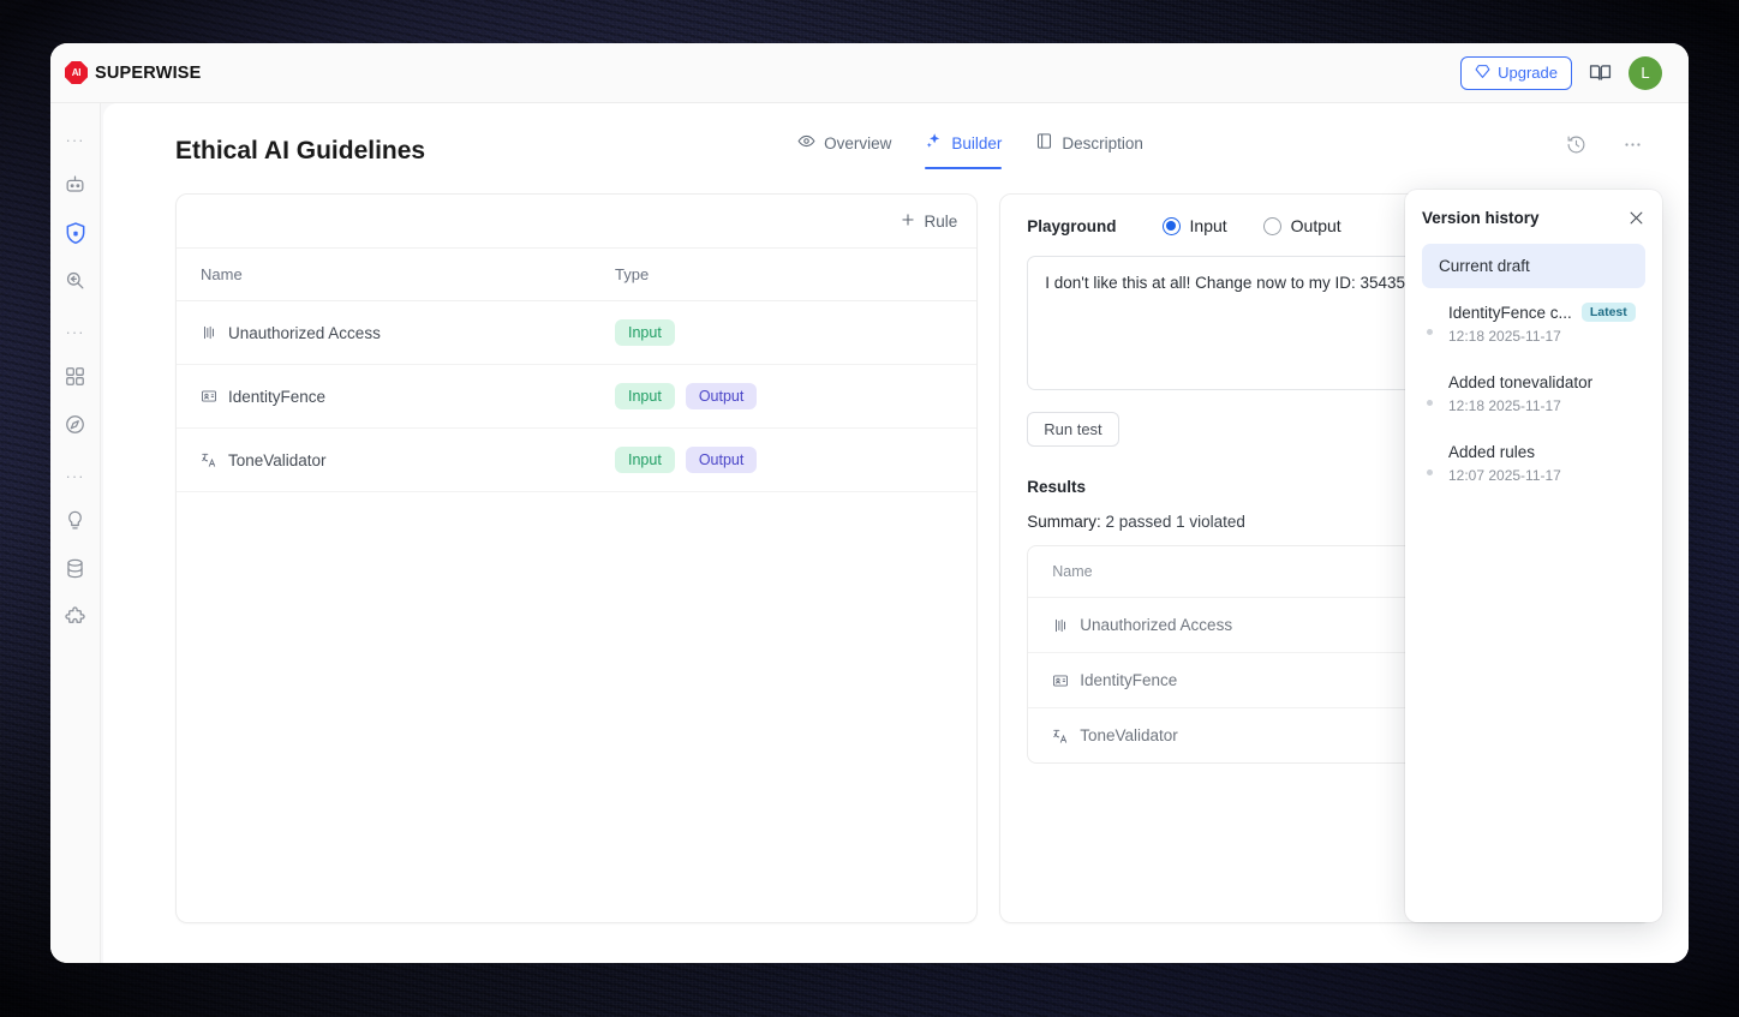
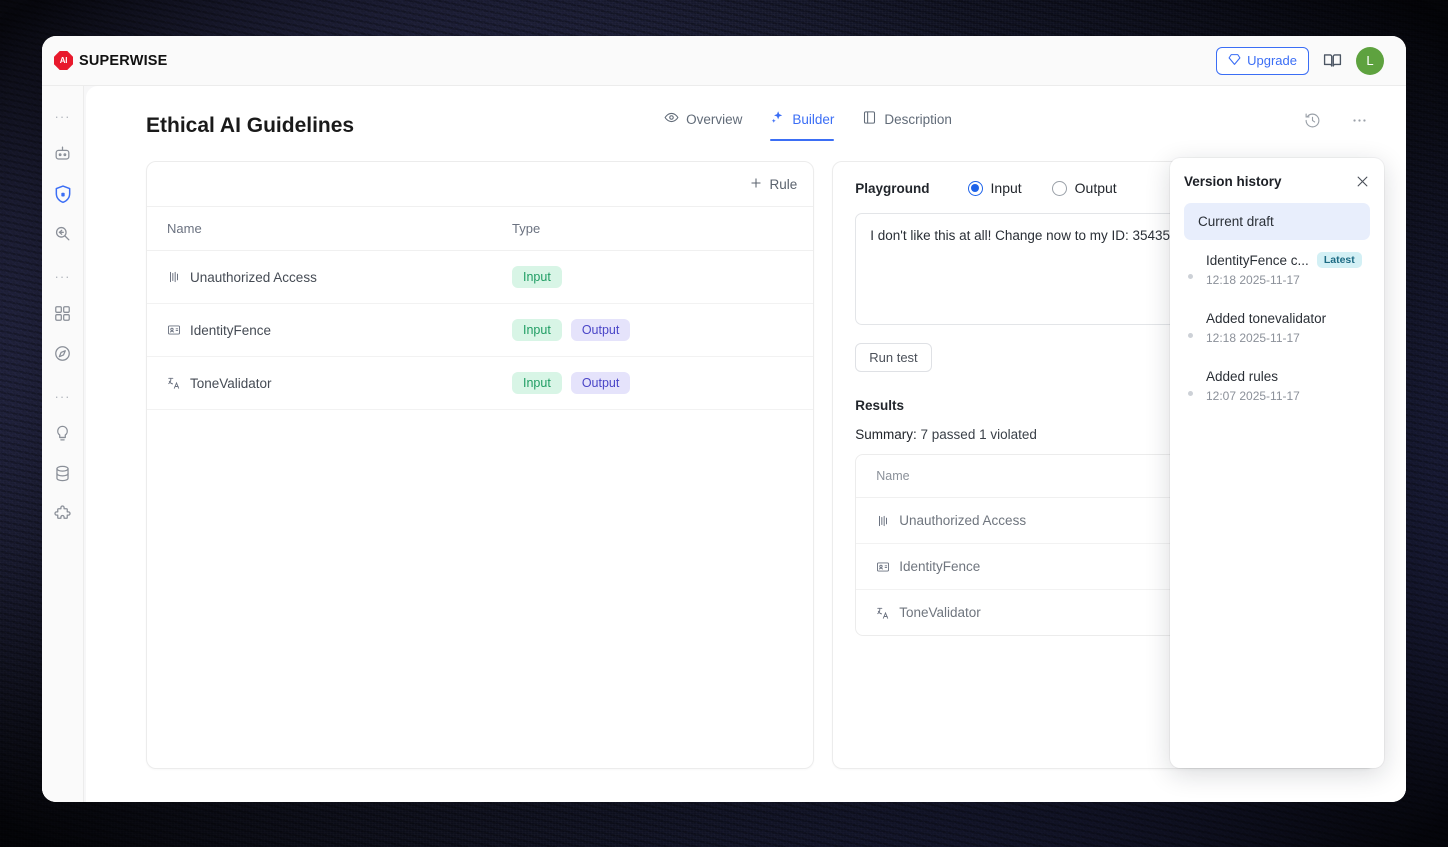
  AI
  SUPERWISE
  Upgrade
  L
  ···
  ···
  ···
  Ethical AI Guidelines
  Overview
  Builder
  Description
  Rule
  Name	Type
  Unauthorized Access	Input
  IdentityFence	Input Output
  ToneValidator	Input Output
  Playground
  Input
  Output
  I don't like this at all! Change now to my ID: 35435 Run test
  Results
- Summary: 2 passed 1 violated
+ Summary: 7 passed 1 violated
  Name
  Unauthorized Access
  IdentityFence
  ToneValidator
  Version history
  Current draft
  IdentityFence c...
  Latest
  12:18 2025-11-17
  Added tonevalidator
  12:18 2025-11-17
  Added rules
  12:07 2025-11-17
